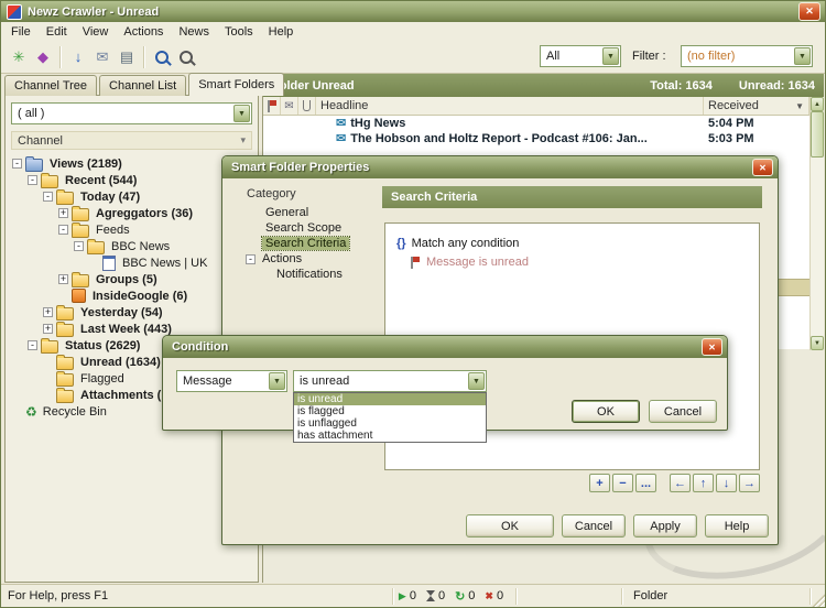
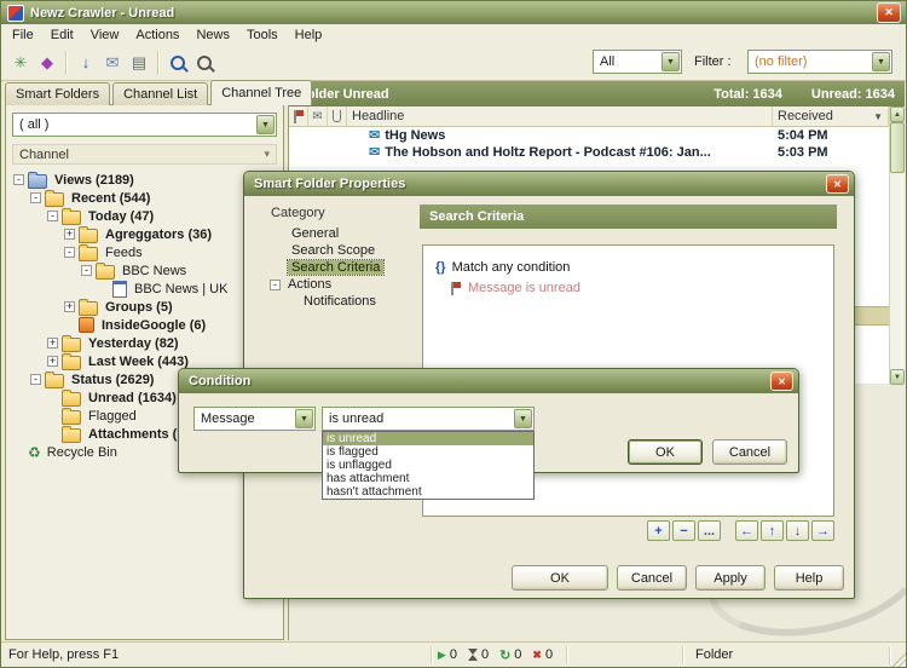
  Newz Crawler - Unread
  ✕
  File
  Edit
  View
  Actions
  News
  Tools
  Help
  ✳
  ◆
  ↓
  ✉
  ▤
  All
  Filter :
  (no filter)
- Channel Tree
+ Smart Folders
  Channel List
- Smart Folders
+ Channel Tree
  ( all )
  Channel
  ▾
  -
  Views (2189)
  -
  Recent (544)
  -
  Today (47)
  +
  Agreggators (36)
  -
  Feeds
  -
  BBC News
  BBC News | UK
  +
  Groups (5)
  InsideGoogle (6)
  +
- Yesterday (54)
+ Yesterday (82)
  +
  Last Week (443)
  -
  Status (2629)
  Unread (1634)
  Flagged
  Attachments (
  ♻
  Recycle Bin
  lder Unread
  Total: 1634
  Unread: 1634
  ✉
  Headline
  Received
  ▼
  ✉
  tHg News
  5:04 PM
  ✉
  The Hobson and Holtz Report - Podcast #106: Jan...
  5:03 PM
  Smart Folder Properties
  ✕
  Category
  General
  Search Scope
  Search Criteria
  -
  Actions
  Notifications
  Search Criteria
  {}
  Match any condition
  Message is unread
  +
  −
  ...
  ←
  ↑
  ↓
  →
  OK
  Cancel
  Apply
  Help
  Condition
  ✕
  Message
  is unread
  is unread
  is flagged
  is unflagged
  has attachment
+ hasn't attachment
  OK
  Cancel
  For Help, press F1
  ▶
  0
  0
  ↻
  0
  ✖
  0
  Folder
